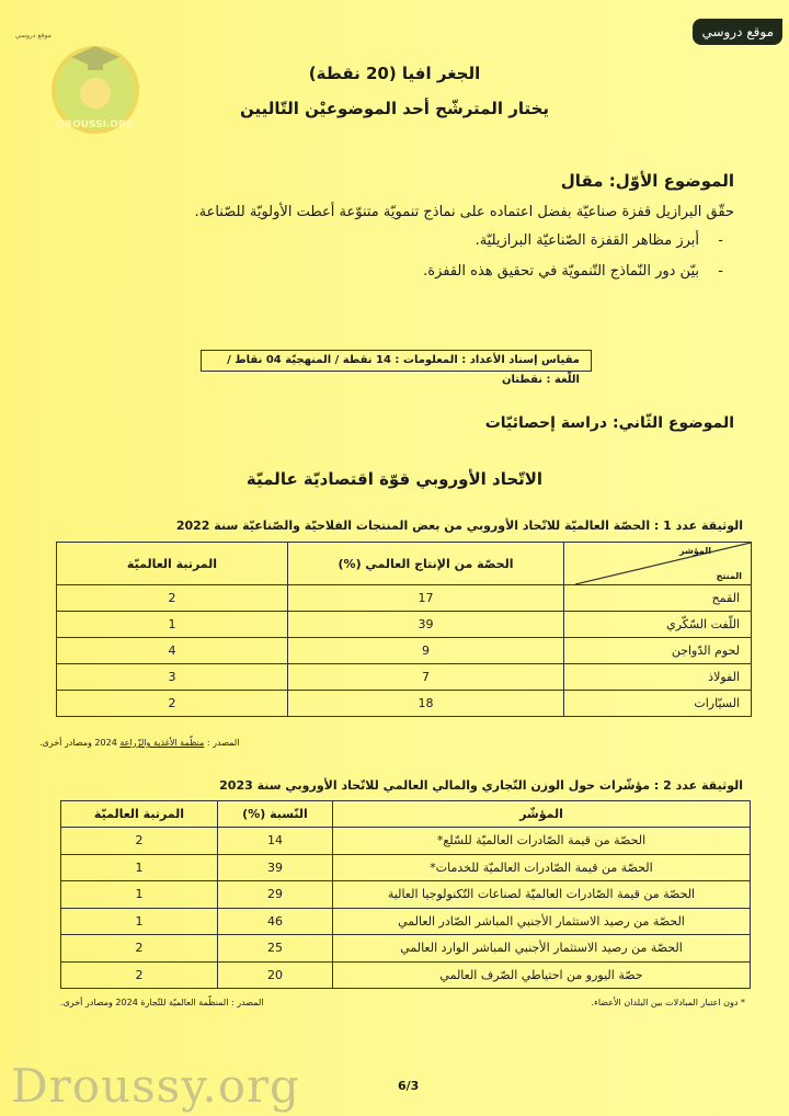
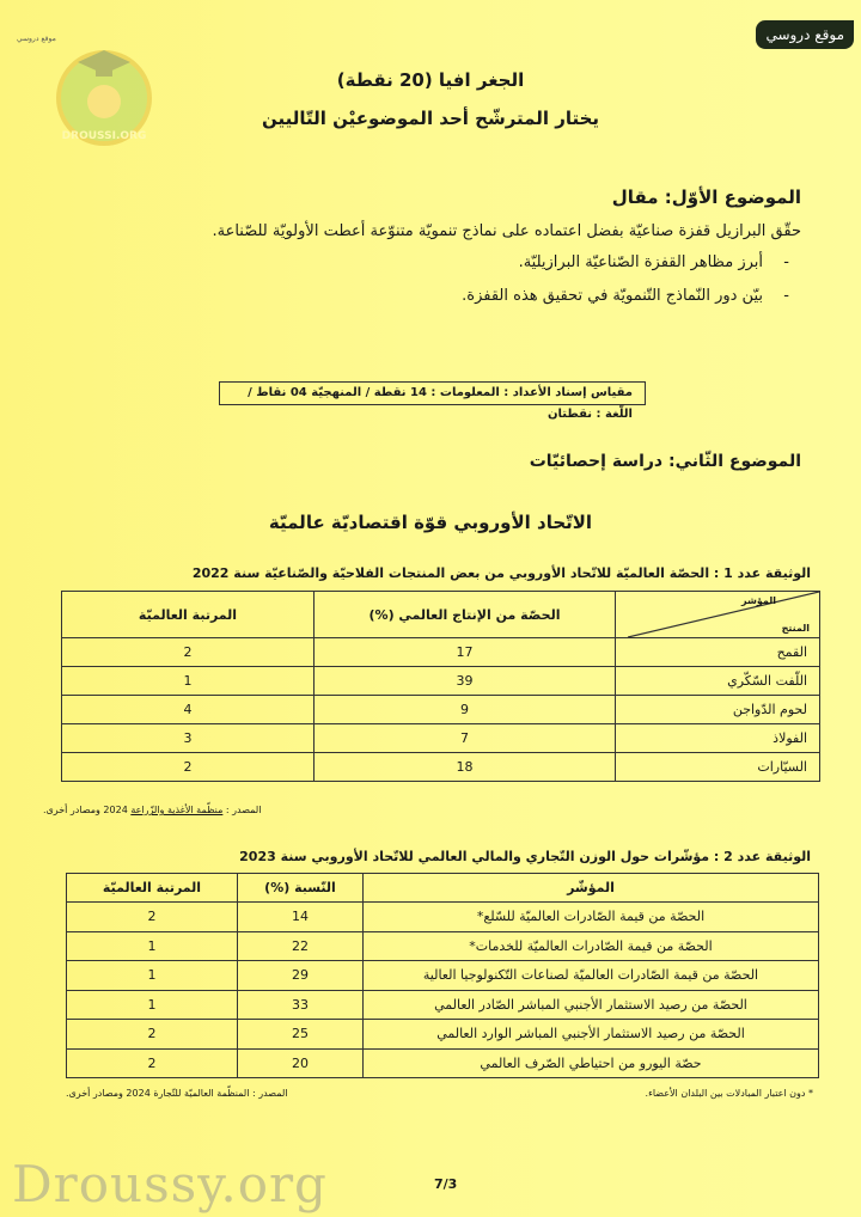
  موقع دروسي
  DROUSSI.ORG
  الجغر افيا (20 نقطة)
  يختار المترشّح أحد الموضوعيْن التّاليين
  الموضوع الأوّل: مقال
  حقّق البرازيل قفزة صناعيّة بفضل اعتماده على نماذج تنمويّة متنوّعة أعطت الأولويّة للصّناعة.
  -أبرز مظاهر القفزة الصّناعيّة البرازيليّة.
  -بيّن دور النّماذج التّنمويّة في تحقيق هذه القفزة.
  مقياس إسناد الأعداد : المعلومات : 14 نقطة / المنهجيّة 04 نقاط / اللّغة : نقطتان
  الموضوع الثّاني: دراسة إحصائيّات
  الاتّحاد الأوروبي قوّة اقتصاديّة عالميّة
  الوثيقة عدد 1 : الحصّة العالميّة للاتّحاد الأوروبي من بعض المنتجات الفلاحيّة والصّناعيّة سنة 2022
  المؤشر المنتج	الحصّة من الإنتاج العالمي (%)	المرتبة العالميّة
  القمح	17	2
  اللّفت السّكّري	39	1
  لحوم الدّواجن	9	4
  الفولاذ	7	3
  السيّارات	18	2
  المصدر : منظّمة الأغذية والزّراعة 2024 ومصادر أخرى.
  الوثيقة عدد 2 : مؤشّرات حول الوزن التّجاري والمالي العالمي للاتّحاد الأوروبي سنة 2023
  المؤشّر	النّسبة (%)	المرتبة العالميّة
  الحصّة من قيمة الصّادرات العالميّة للسّلع*	14	2
- الحصّة من قيمة الصّادرات العالميّة للخدمات*	39	1
+ الحصّة من قيمة الصّادرات العالميّة للخدمات*	22	1
  الحصّة من قيمة الصّادرات العالميّة لصناعات التّكنولوجيا العالية	29	1
- الحصّة من رصيد الاستثمار الأجنبي المباشر الصّادر العالمي	46	1
+ الحصّة من رصيد الاستثمار الأجنبي المباشر الصّادر العالمي	33	1
  الحصّة من رصيد الاستثمار الأجنبي المباشر الوارد العالمي	25	2
  حصّة اليورو من احتياطي الصّرف العالمي	20	2
  * دون اعتبار المبادلات بين البلدان الأعضاء.
  المصدر : المنظّمة العالميّة للتّجارة 2024 ومصادر أخرى.
  Droussy.org
- 6/3
+ 7/3
